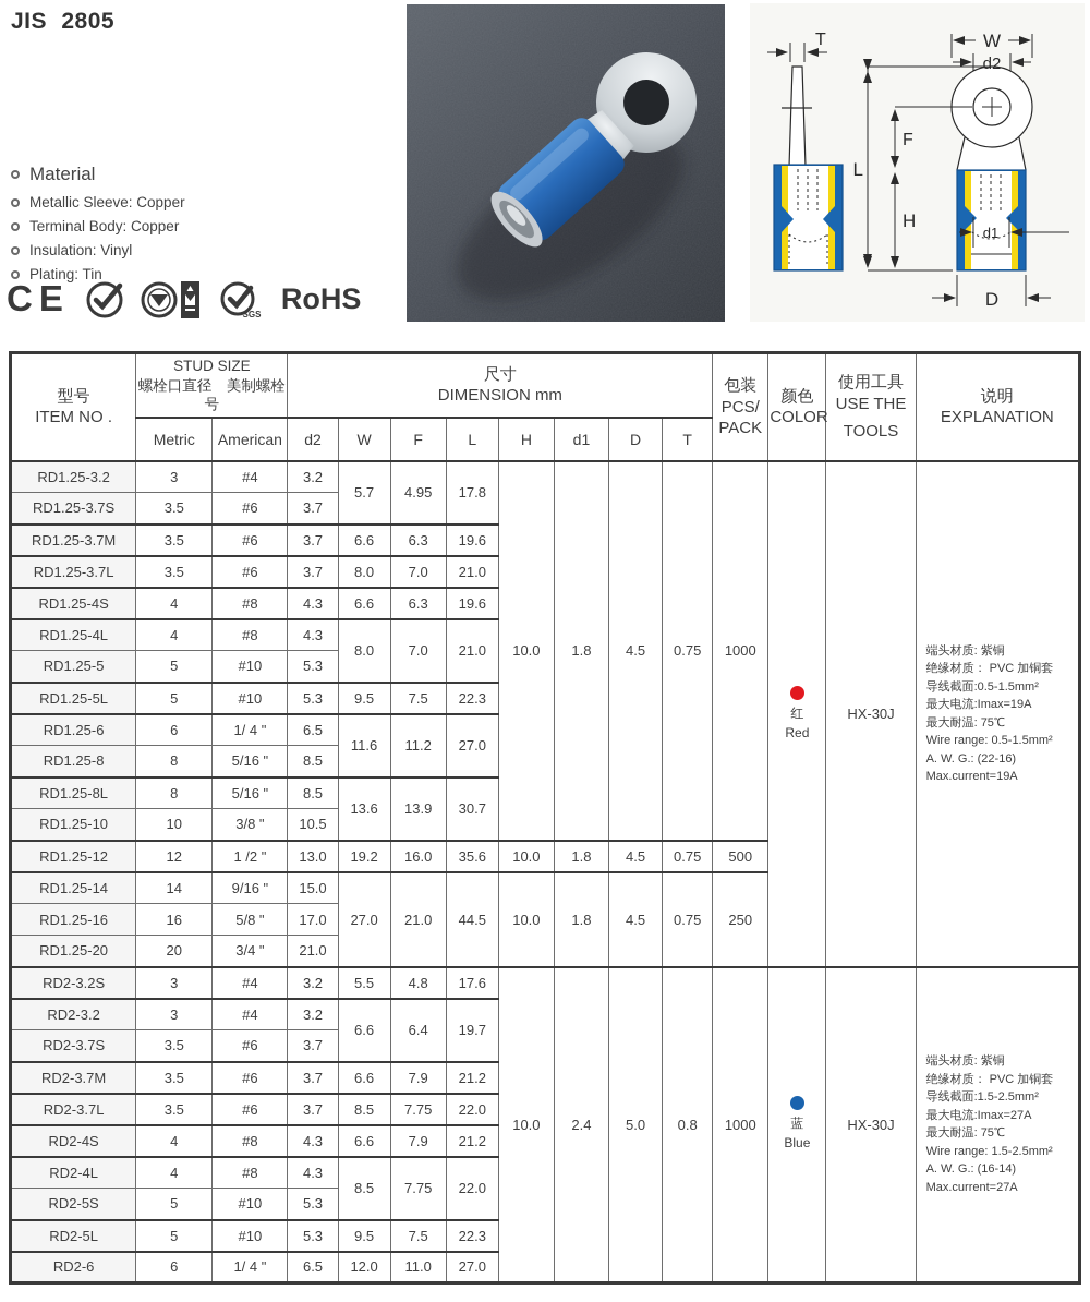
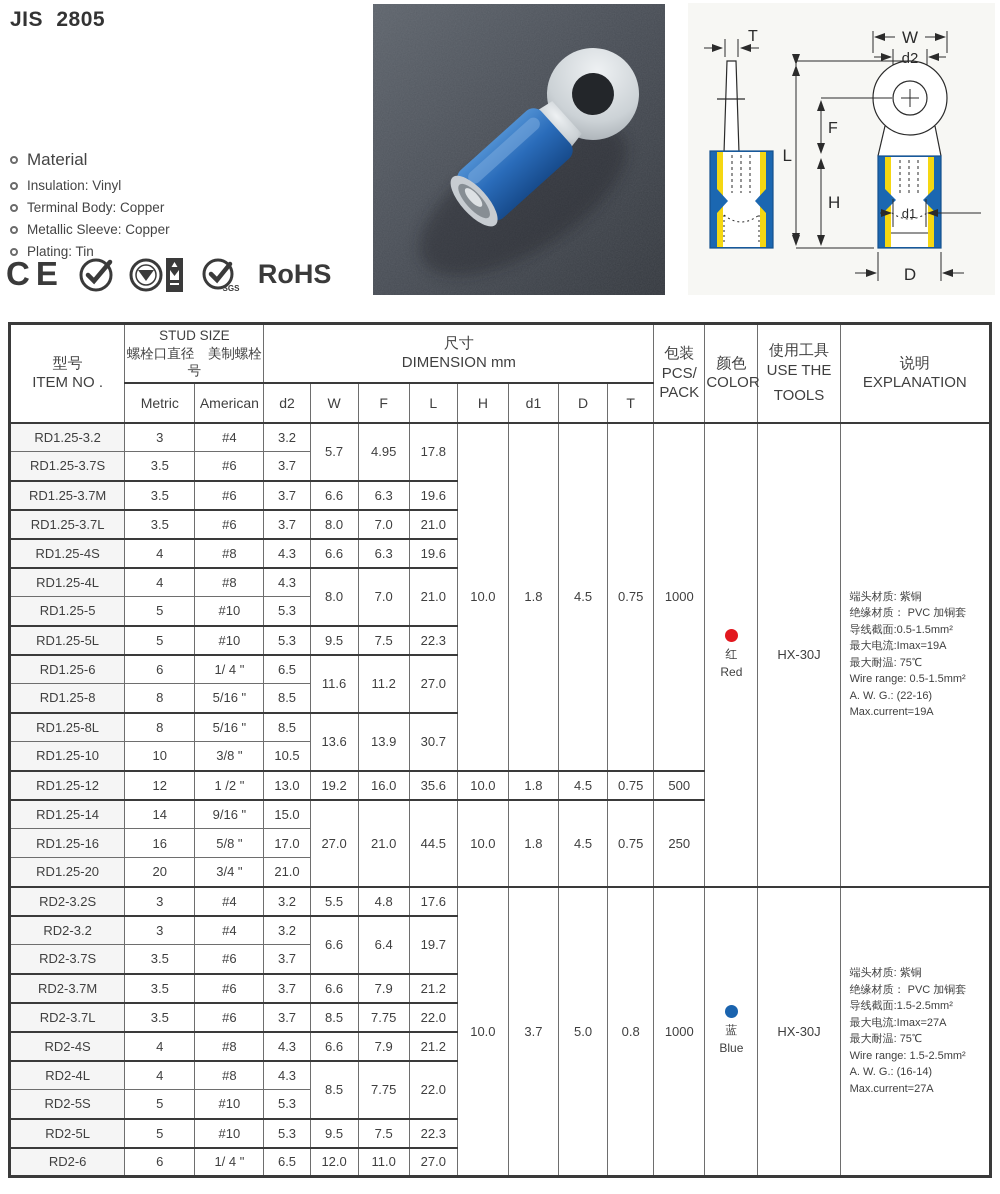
  JIS 2805
  Material
- Metallic Sleeve: Copper
+ Insulation: Vinyl
  Terminal Body: Copper
- Insulation: Vinyl
+ Metallic Sleeve: Copper
  Plating: Tin
  CE
  SGS
  RoHS
  T
  W
  d2
  F
  L
  H
  d1
  D
  型号 ITEM NO .	STUD SIZE 螺栓口直径 美制螺栓号	尺寸 DIMENSION mm	包装 PCS/ PACK	颜色 COLOR	使用工具 USE THE TOOLS	说明 EXPLANATION
  Metric	American	d2	W	F	L	H	d1	D	T
  RD1.25-3.2	3	#4	3.2	5.7	4.95	17.8	10.0	1.8	4.5	0.75	1000	红Red	HX-30J	端头材质: 紫铜绝缘材质： PVC 加铜套导线截面:0.5-1.5mm²最大电流:Imax=19A最大耐温: 75℃Wire range: 0.5-1.5mm²A. W. G.: (22-16)Max.current=19A
  RD1.25-3.7S	3.5	#6	3.7
  RD1.25-3.7M	3.5	#6	3.7	6.6	6.3	19.6
  RD1.25-3.7L	3.5	#6	3.7	8.0	7.0	21.0
  RD1.25-4S	4	#8	4.3	6.6	6.3	19.6
  RD1.25-4L	4	#8	4.3	8.0	7.0	21.0
  RD1.25-5	5	#10	5.3
  RD1.25-5L	5	#10	5.3	9.5	7.5	22.3
  RD1.25-6	6	1/ 4 "	6.5	11.6	11.2	27.0
  RD1.25-8	8	5/16 "	8.5
  RD1.25-8L	8	5/16 "	8.5	13.6	13.9	30.7
  RD1.25-10	10	3/8 "	10.5
  RD1.25-12	12	1 /2 "	13.0	19.2	16.0	35.6	10.0	1.8	4.5	0.75	500
  RD1.25-14	14	9/16 "	15.0	27.0	21.0	44.5	10.0	1.8	4.5	0.75	250
  RD1.25-16	16	5/8 "	17.0
  RD1.25-20	20	3/4 "	21.0
- RD2-3.2S	3	#4	3.2	5.5	4.8	17.6	10.0	2.4	5.0	0.8	1000	蓝Blue	HX-30J	端头材质: 紫铜绝缘材质： PVC 加铜套导线截面:1.5-2.5mm²最大电流:Imax=27A最大耐温: 75℃Wire range: 1.5-2.5mm²A. W. G.: (16-14)Max.current=27A
+ RD2-3.2S	3	#4	3.2	5.5	4.8	17.6	10.0	3.7	5.0	0.8	1000	蓝Blue	HX-30J	端头材质: 紫铜绝缘材质： PVC 加铜套导线截面:1.5-2.5mm²最大电流:Imax=27A最大耐温: 75℃Wire range: 1.5-2.5mm²A. W. G.: (16-14)Max.current=27A
  RD2-3.2	3	#4	3.2	6.6	6.4	19.7
  RD2-3.7S	3.5	#6	3.7
  RD2-3.7M	3.5	#6	3.7	6.6	7.9	21.2
  RD2-3.7L	3.5	#6	3.7	8.5	7.75	22.0
  RD2-4S	4	#8	4.3	6.6	7.9	21.2
  RD2-4L	4	#8	4.3	8.5	7.75	22.0
  RD2-5S	5	#10	5.3
  RD2-5L	5	#10	5.3	9.5	7.5	22.3
  RD2-6	6	1/ 4 "	6.5	12.0	11.0	27.0
